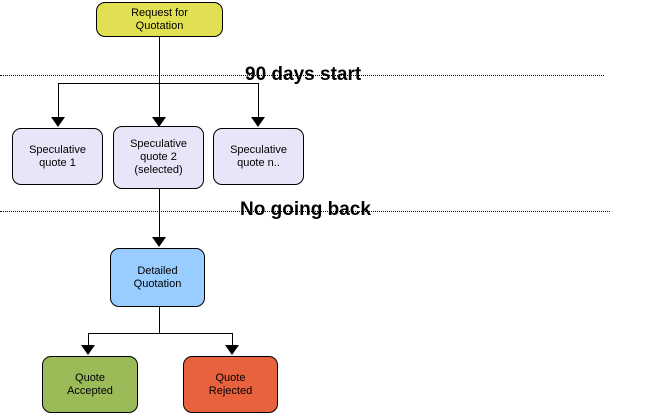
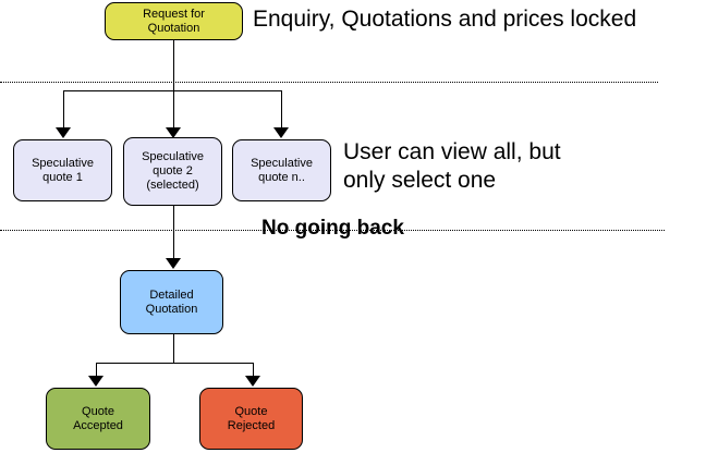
  Request for
  Quotation
  Speculative
  quote 1
  Speculative
  quote 2
  (selected)
  Speculative
  quote n..
  Detailed
  Quotation
  Quote
  Accepted
  Quote
  Rejected
- 90 days start
  No going back
+ Enquiry, Quotations and prices locked
+ User can view all, but
+ only select one
